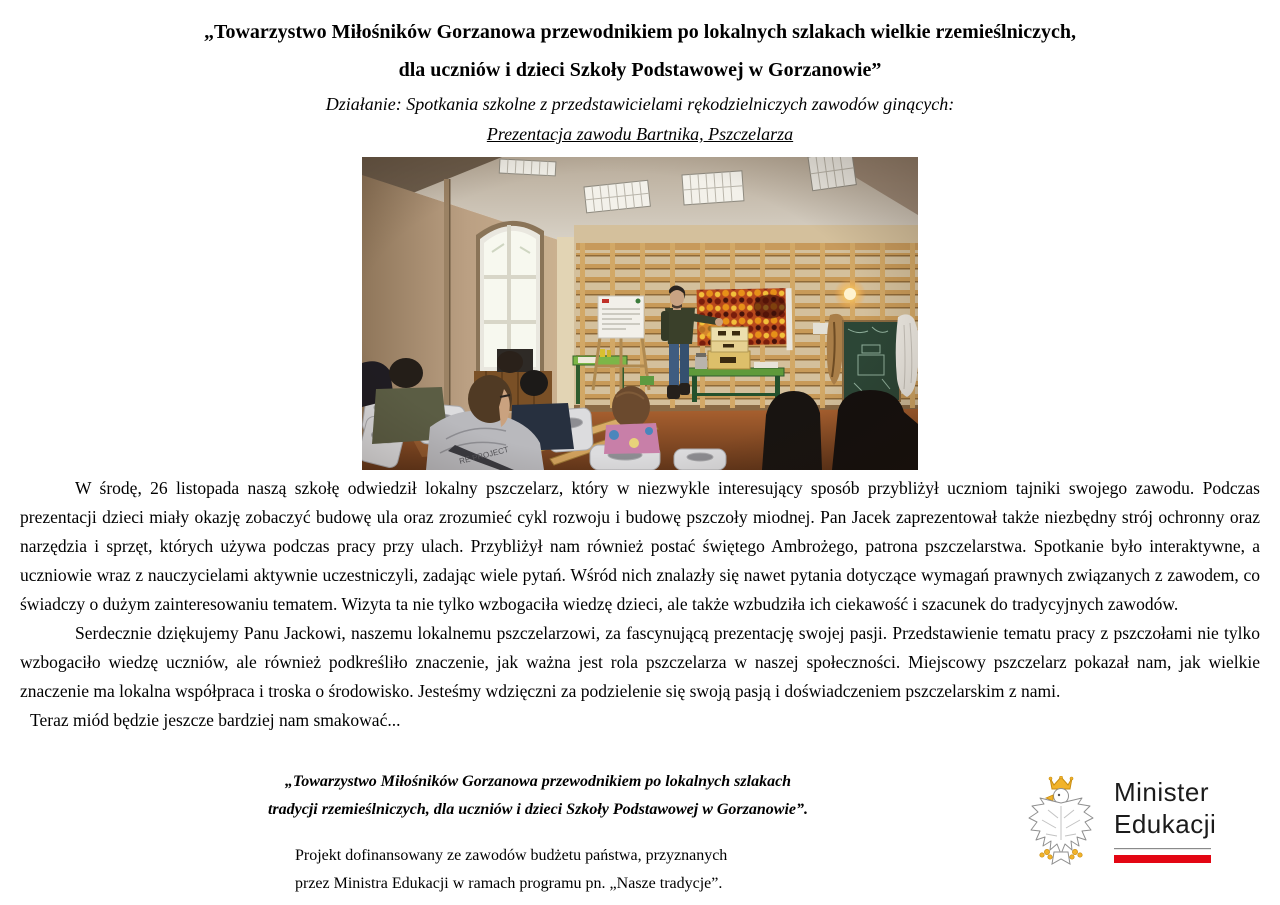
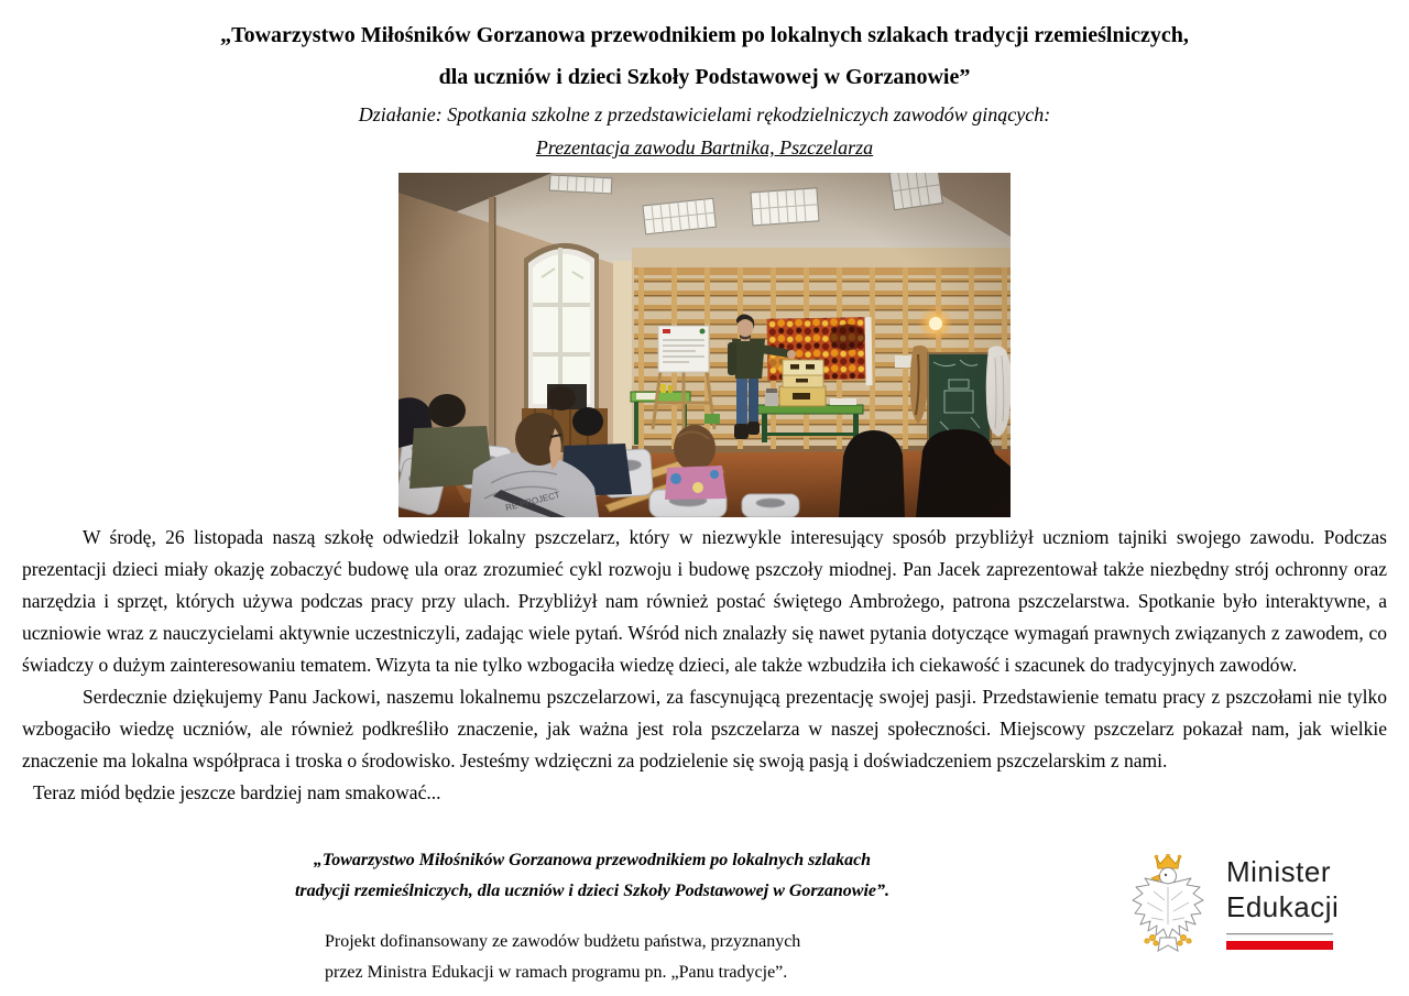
- „Towarzystwo Miłośników Gorzanowa przewodnikiem po lokalnych szlakach wielkie rzemieślniczych,
+ „Towarzystwo Miłośników Gorzanowa przewodnikiem po lokalnych szlakach tradycji rzemieślniczych,
  dla uczniów i dzieci Szkoły Podstawowej w Gorzanowie”
  Działanie: Spotkania szkolne z przedstawicielami rękodzielniczych zawodów ginących:
  Prezentacja zawodu Bartnika, Pszczelarza
  W środę, 26 listopada naszą szkołę odwiedził lokalny pszczelarz, który w niezwykle interesujący sposób przybliżył uczniom tajniki swojego zawodu. Podczas prezentacji dzieci miały okazję zobaczyć budowę ula oraz zrozumieć cykl rozwoju i budowę pszczoły miodnej. Pan Jacek zaprezentował także niezbędny strój ochronny oraz narzędzia i sprzęt, których używa podczas pracy przy ulach. Przybliżył nam również postać świętego Ambrożego, patrona pszczelarstwa. Spotkanie było interaktywne, a uczniowie wraz z nauczycielami aktywnie uczestniczyli, zadając wiele pytań. Wśród nich znalazły się nawet pytania dotyczące wymagań prawnych związanych z zawodem, co świadczy o dużym zainteresowaniu tematem. Wizyta ta nie tylko wzbogaciła wiedzę dzieci, ale także wzbudziła ich ciekawość i szacunek do tradycyjnych zawodów.
  Serdecznie dziękujemy Panu Jackowi, naszemu lokalnemu pszczelarzowi, za fascynującą prezentację swojej pasji. Przedstawienie tematu pracy z pszczołami nie tylko wzbogaciło wiedzę uczniów, ale również podkreśliło znaczenie, jak ważna jest rola pszczelarza w naszej społeczności. Miejscowy pszczelarz pokazał nam, jak wielkie znaczenie ma lokalna współpraca i troska o środowisko. Jesteśmy wdzięczni za podzielenie się swoją pasją i doświadczeniem pszczelarskim z nami.
  Teraz miód będzie jeszcze bardziej nam smakować...
  „Towarzystwo Miłośników Gorzanowa przewodnikiem po lokalnych szlakach
  tradycji rzemieślniczych, dla uczniów i dzieci Szkoły Podstawowej w Gorzanowie”.
  Projekt dofinansowany ze zawodów budżetu państwa, przyznanych
- przez Ministra Edukacji w ramach programu pn. „Nasze tradycje”.
+ przez Ministra Edukacji w ramach programu pn. „Panu tradycje”.
  Minister
  Edukacji
